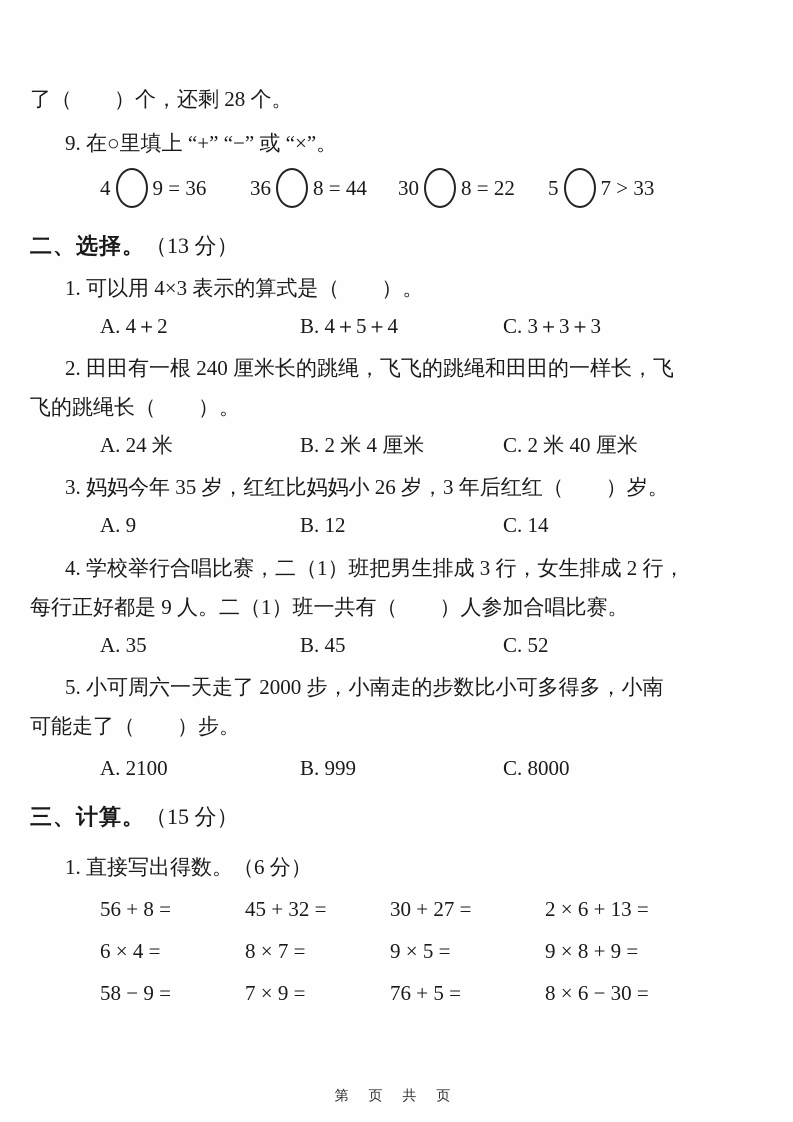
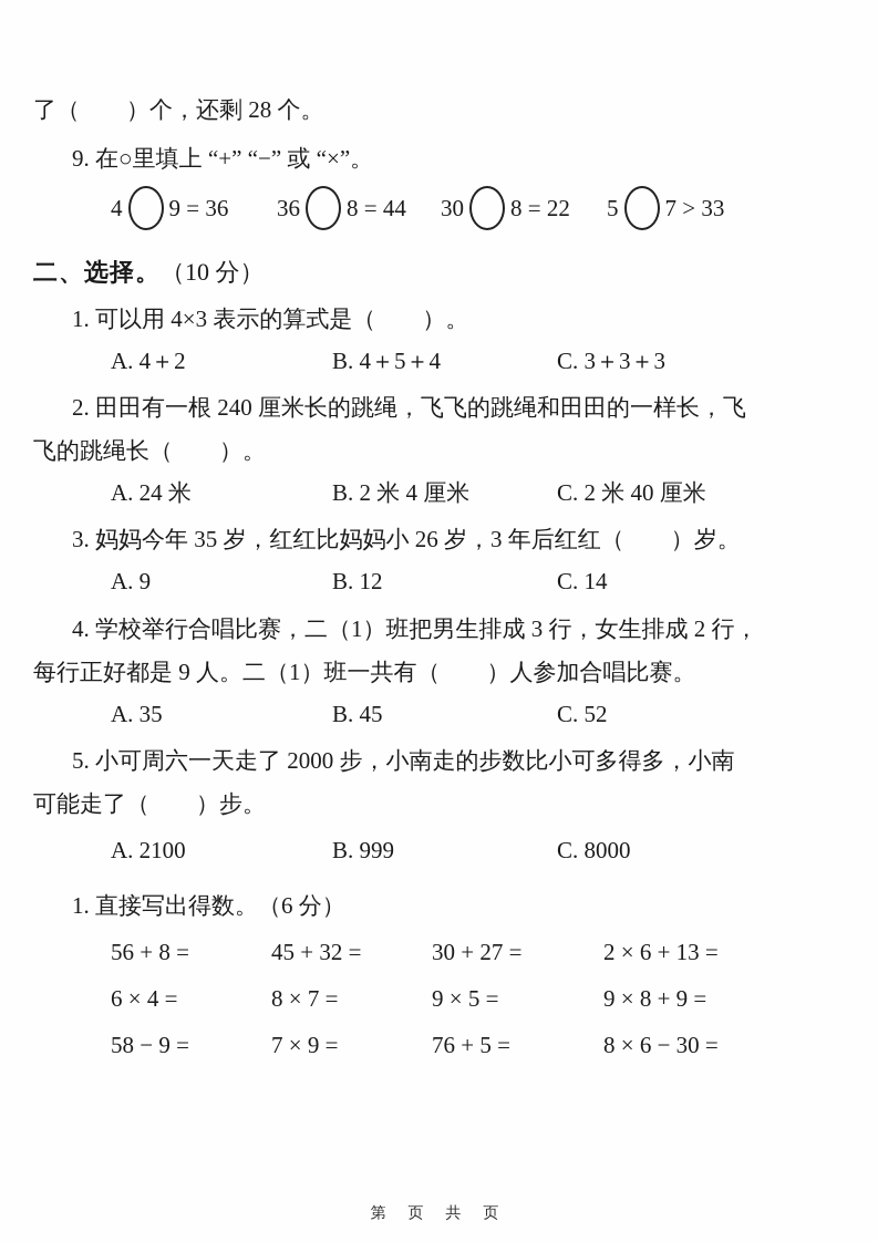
  了（ ）个，还剩 28 个。
  9. 在○里填上 “+” “−” 或 “×”。
  4
  9 = 36
  36
  8 = 44
  30
  8 = 22
  5
  7 > 33
- 二、选择。（13 分）
+ 二、选择。（10 分）
  1. 可以用 4×3 表示的算式是（ ）。
  A. 4＋2
  B. 4＋5＋4
  C. 3＋3＋3
  2. 田田有一根 240 厘米长的跳绳，飞飞的跳绳和田田的一样长，飞
  飞的跳绳长（ ）。
  A. 24 米
  B. 2 米 4 厘米
  C. 2 米 40 厘米
  3. 妈妈今年 35 岁，红红比妈妈小 26 岁，3 年后红红（ ）岁。
  A. 9
  B. 12
  C. 14
  4. 学校举行合唱比赛，二（1）班把男生排成 3 行，女生排成 2 行，
  每行正好都是 9 人。二（1）班一共有（ ）人参加合唱比赛。
  A. 35
  B. 45
  C. 52
  5. 小可周六一天走了 2000 步，小南走的步数比小可多得多，小南
  可能走了（ ）步。
  A. 2100
  B. 999
  C. 8000
- 三、计算。（15 分）
  1. 直接写出得数。（6 分）
  56 + 8 =
  45 + 32 =
  30 + 27 =
  2 × 6 + 13 =
  6 × 4 =
  8 × 7 =
  9 × 5 =
  9 × 8 + 9 =
  58 − 9 =
  7 × 9 =
  76 + 5 =
  8 × 6 − 30 =
  第 页 共 页
